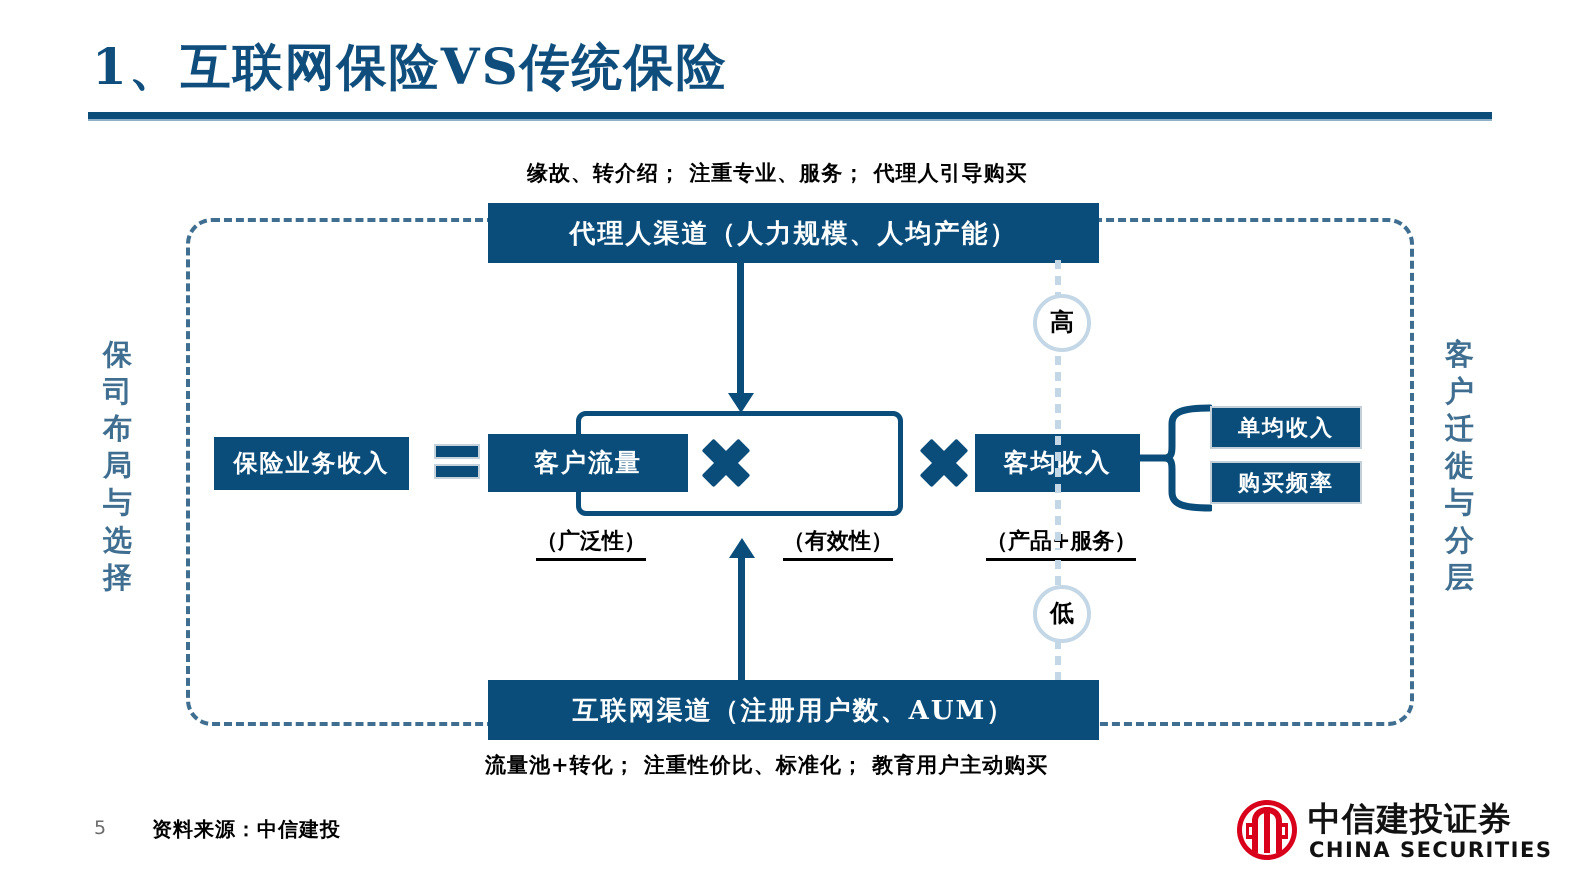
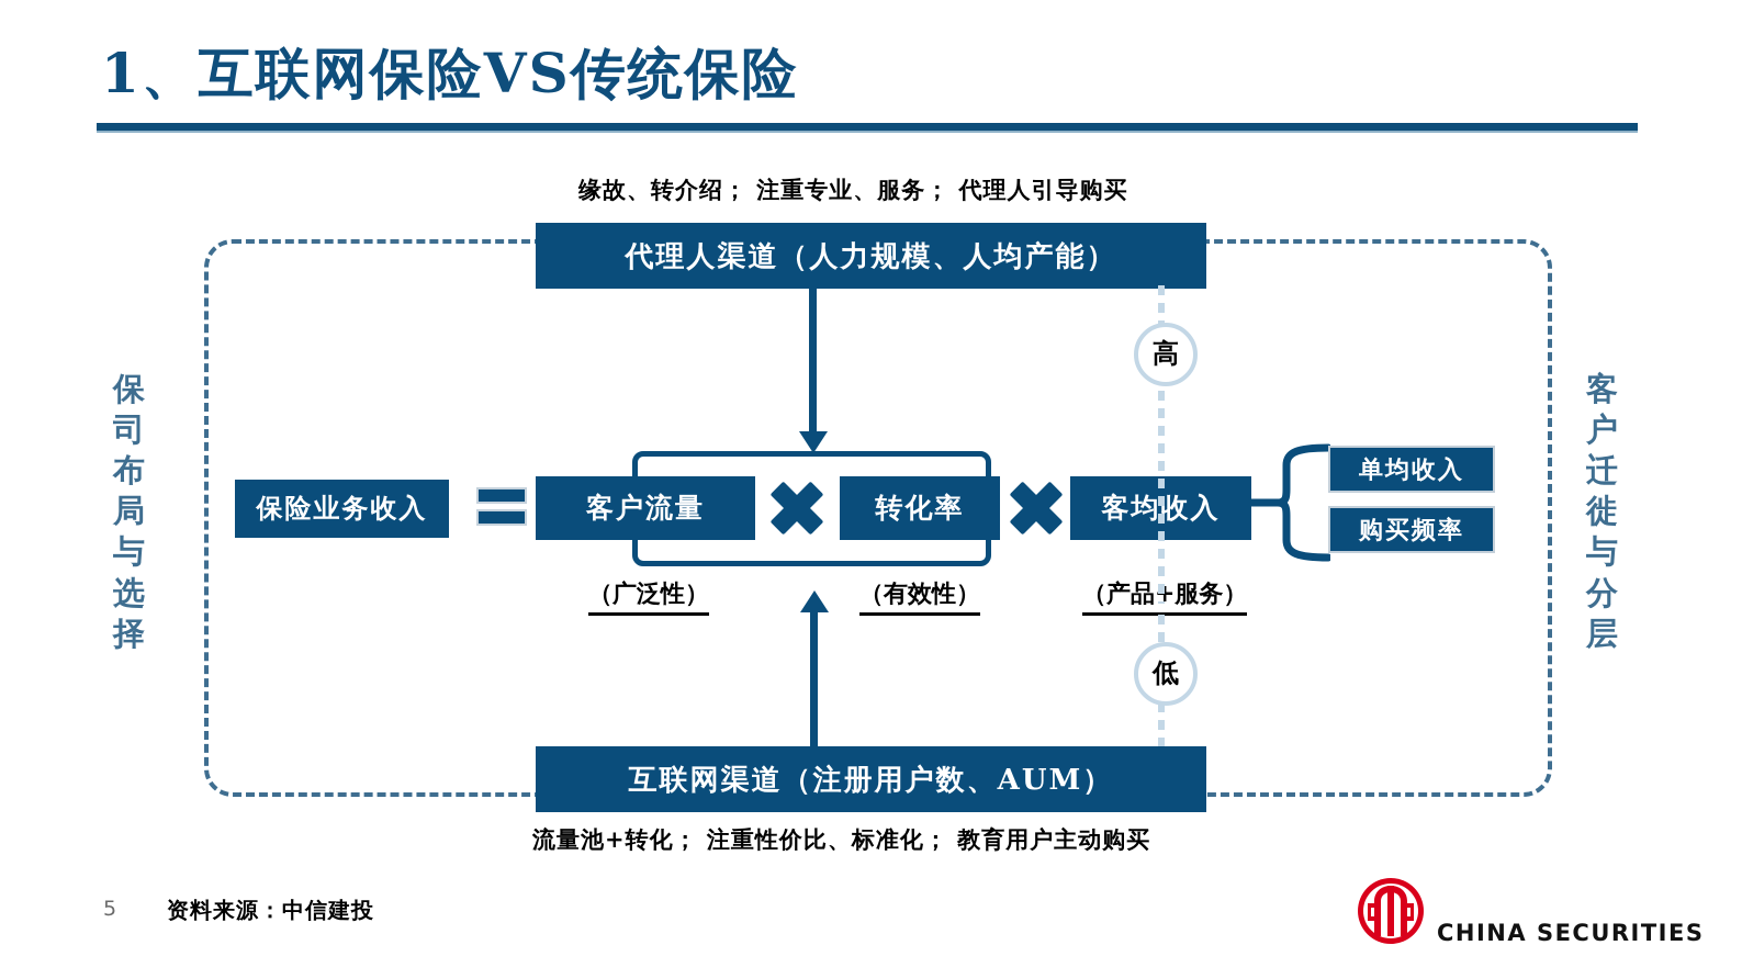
  1、互联网保险VS传统保险
  保司布局与选择
  客户迁徙与分层
  缘故、转介绍； 注重专业、服务； 代理人引导购买
  代理人渠道（人力规模、人均产能）
  保险业务收入
  客户流量
+ 转化率
  客均收入
  （广泛性）
  （有效性）
  （产品+服务）
  单均收入
  购买频率
  高
  低
  互联网渠道（注册用户数、AUM）
  流量池+转化； 注重性价比、标准化； 教育用户主动购买
  5
  资料来源：中信建投
- 中信建投证券
  CHINA SECURITIES
